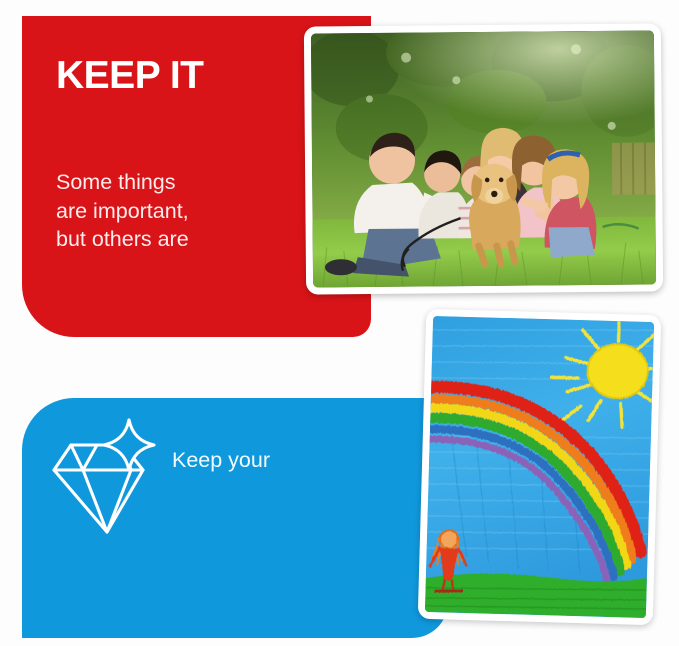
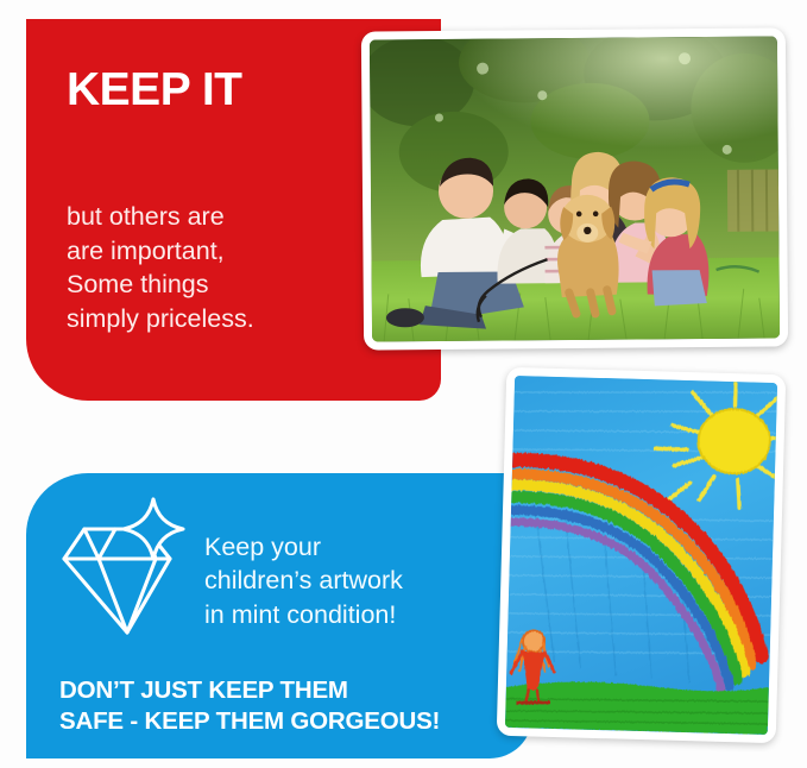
  KEEP IT
- Some things
+ but others are
  are important,
- but others are
+ Some things
+ simply priceless.
  Keep your
+ children’s artwork
+ in mint condition!
+ DON’T JUST KEEP THEM
+ SAFE - KEEP THEM GORGEOUS!
